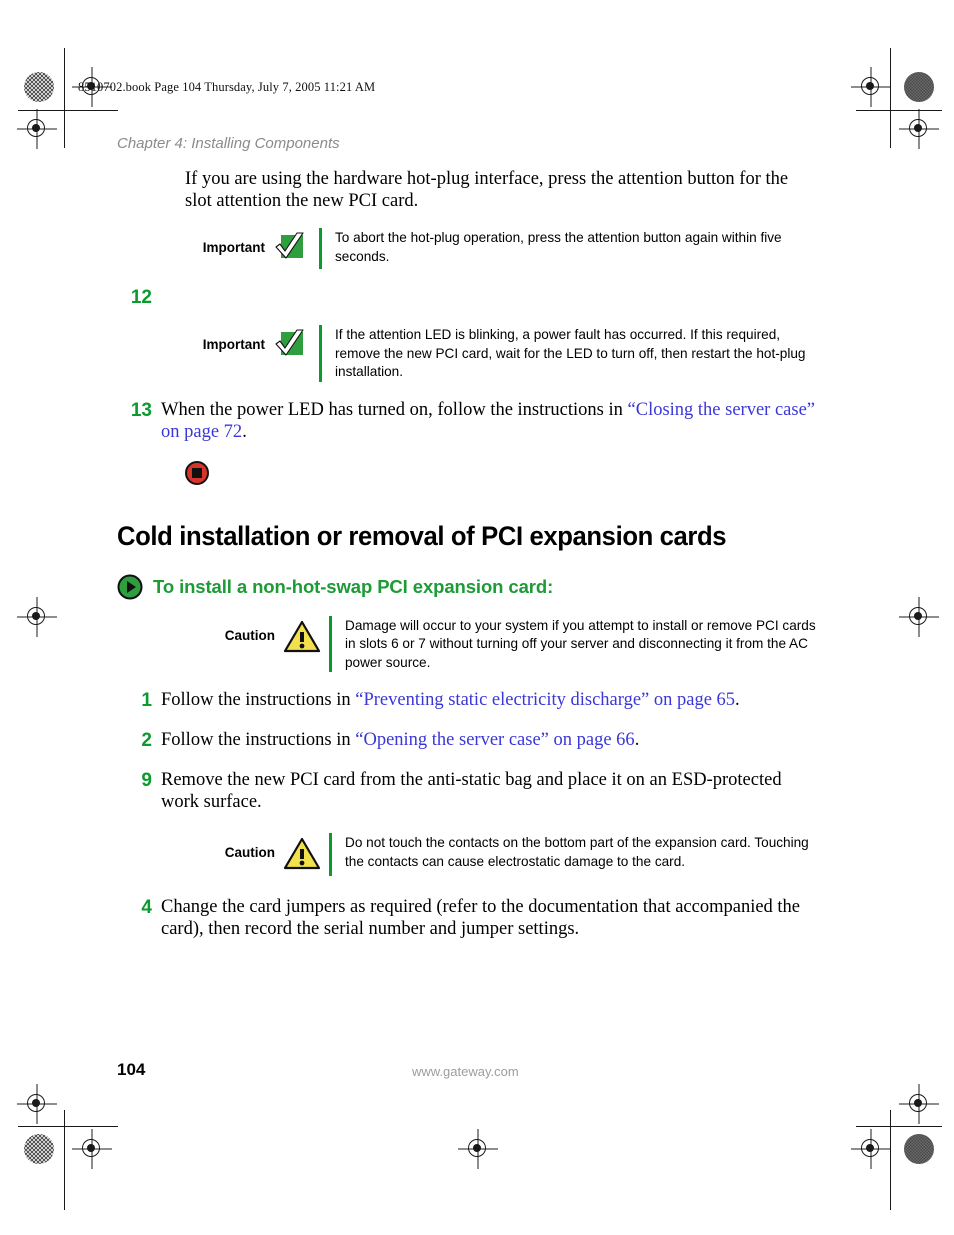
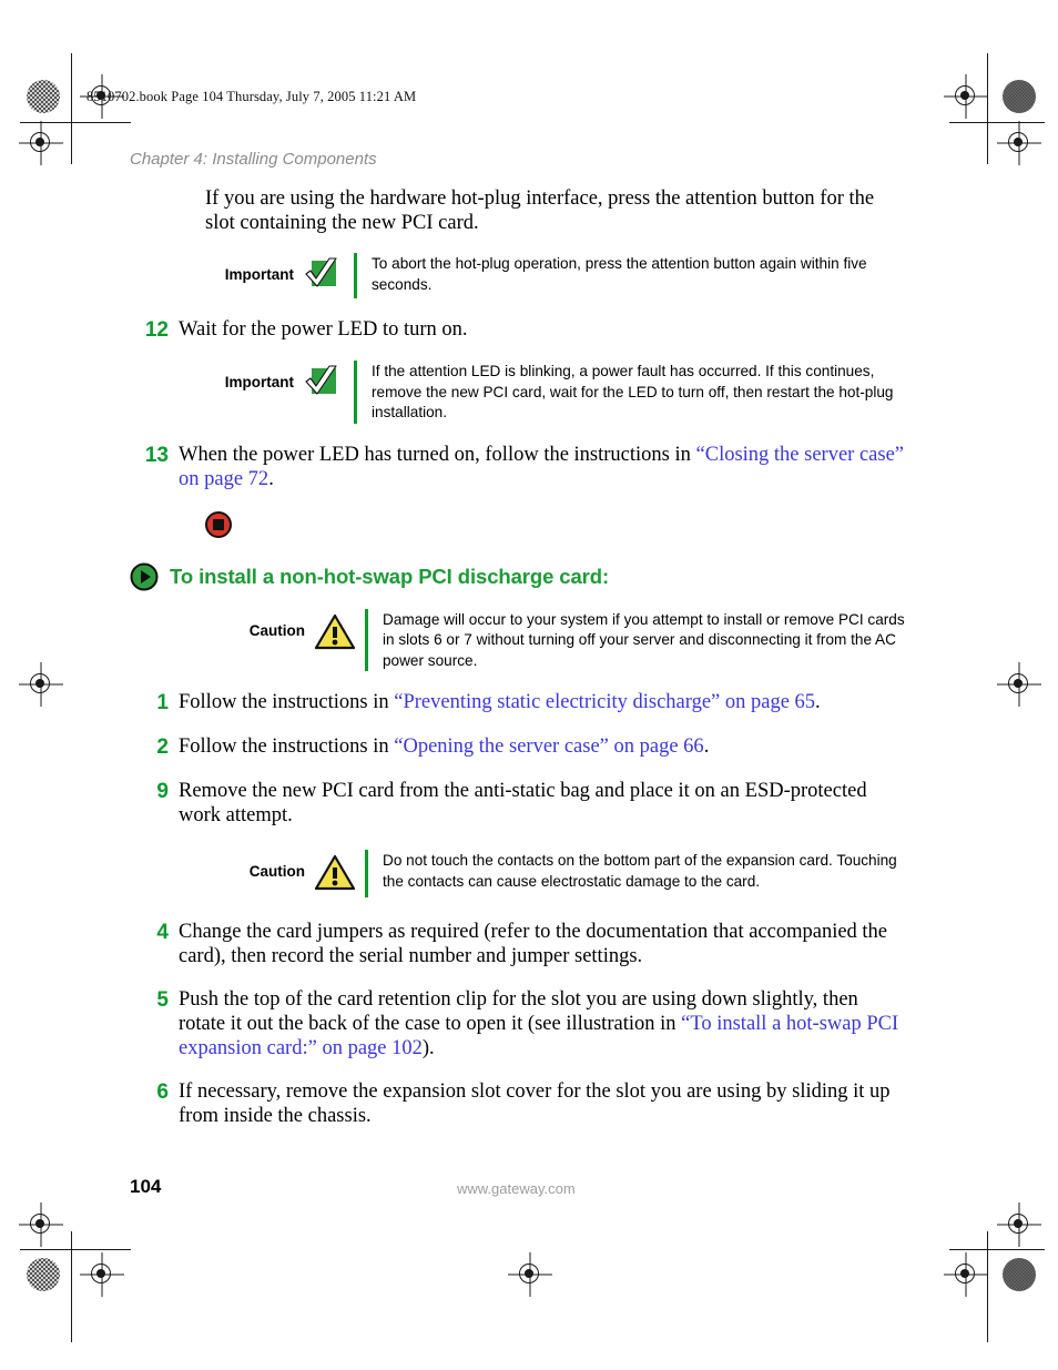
  8510702.book Page 104 Thursday, July 7, 2005 11:21 AM
  Chapter 4: Installing Components
- If you are using the hardware hot-plug interface, press the attention button for the slot attention the new PCI card.
+ If you are using the hardware hot-plug interface, press the attention button for the slot containing the new PCI card.
  Important
  To abort the hot-plug operation, press the attention button again within five seconds.
  12
+ Wait for the power LED to turn on.
  Important
- If the attention LED is blinking, a power fault has occurred. If this required, remove the new PCI card, wait for the LED to turn off, then restart the hot-plug installation.
+ If the attention LED is blinking, a power fault has occurred. If this continues, remove the new PCI card, wait for the LED to turn off, then restart the hot-plug installation.
  13
  When the power LED has turned on, follow the instructions in “Closing the server case” on page 72.
- Cold installation or removal of PCI expansion cards
- To install a non-hot-swap PCI expansion card:
+ To install a non-hot-swap PCI discharge card:
  Caution
  Damage will occur to your system if you attempt to install or remove PCI cards in slots 6 or 7 without turning off your server and disconnecting it from the AC power source.
  1
  Follow the instructions in “Preventing static electricity discharge” on page 65.
  2
  Follow the instructions in “Opening the server case” on page 66.
  9
- Remove the new PCI card from the anti-static bag and place it on an ESD-protected work surface.
+ Remove the new PCI card from the anti-static bag and place it on an ESD-protected work attempt.
  Caution
  Do not touch the contacts on the bottom part of the expansion card. Touching the contacts can cause electrostatic damage to the card.
  4
  Change the card jumpers as required (refer to the documentation that accompanied the card), then record the serial number and jumper settings.
+ 5
+ Push the top of the card retention clip for the slot you are using down slightly, then rotate it out the back of the case to open it (see illustration in “To install a hot-swap PCI expansion card:” on page 102).
+ 6
+ If necessary, remove the expansion slot cover for the slot you are using by sliding it up from inside the chassis.
  104
  www.gateway.com
